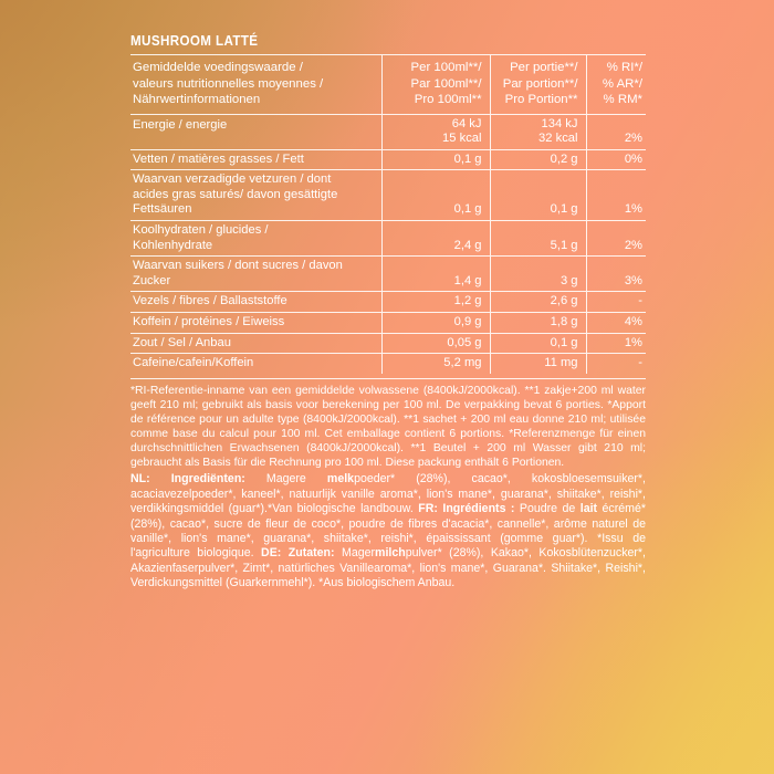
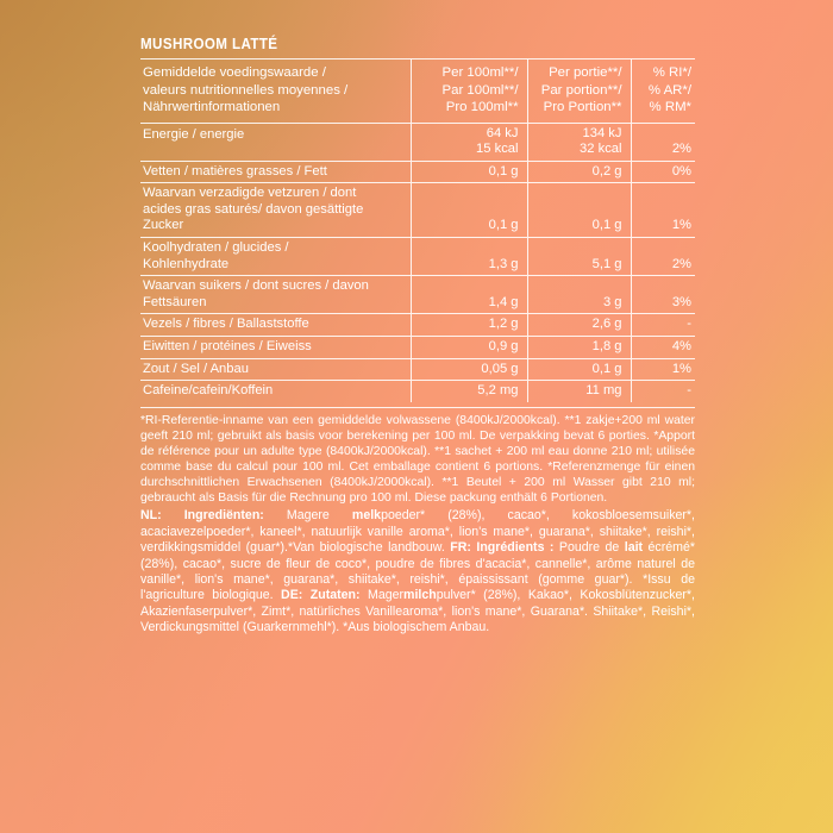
  MUSHROOM LATTÉ
  Gemiddelde voedingswaarde / valeurs nutritionnelles moyennes / Nährwertinformationen	Per 100ml**/ Par 100ml**/ Pro 100ml**	Per portie**/ Par portion**/ Pro Portion**	% RI*/ % AR*/ % RM*
  Energie / energie	64 kJ	134 kJ
  15 kcal	32 kcal	2%
  Vetten / matières grasses / Fett	0,1 g	0,2 g	0%
- Waarvan verzadigde vetzuren / dontacides gras saturés/ davon gesättigteFettsäuren	0,1 g	0,1 g	1%
+ Waarvan verzadigde vetzuren / dontacides gras saturés/ davon gesättigteZucker	0,1 g	0,1 g	1%
- Koolhydraten / glucides /Kohlenhydrate	2,4 g	5,1 g	2%
+ Koolhydraten / glucides /Kohlenhydrate	1,3 g	5,1 g	2%
- Waarvan suikers / dont sucres / davonZucker	1,4 g	3 g	3%
+ Waarvan suikers / dont sucres / davonFettsäuren	1,4 g	3 g	3%
  Vezels / fibres / Ballaststoffe	1,2 g	2,6 g	-
- Koffein / protéines / Eiweiss	0,9 g	1,8 g	4%
+ Eiwitten / protéines / Eiweiss	0,9 g	1,8 g	4%
  Zout / Sel / Anbau	0,05 g	0,1 g	1%
  Cafeine/cafein/Koffein	5,2 mg	11 mg	-
  *RI-Referentie-inname van een gemiddelde volwassene (8400kJ/2000kcal). **1 zakje+200 ml water geeft 210 ml; gebruikt als basis voor berekening per 100 ml. De verpakking bevat 6 porties. *Apport de référence pour un adulte type (8400kJ/2000kcal). **1 sachet + 200 ml eau donne 210 ml; utilisée comme base du calcul pour 100 ml. Cet emballage contient 6 portions. *Referenzmenge für einen durchschnittlichen Erwachsenen (8400kJ/2000kcal). **1 Beutel + 200 ml Wasser gibt 210 ml; gebraucht als Basis für die Rechnung pro 100 ml. Diese packung enthält 6 Portionen.
  NL: Ingrediënten: Magere melkpoeder* (28%), cacao*, kokosbloesemsuiker*, acaciavezelpoeder*, kaneel*, natuurlijk vanille aroma*, lion's mane*, guarana*, shiitake*, reishi*, verdikkingsmiddel (guar*).*Van biologische landbouw. FR: Ingrédients : Poudre de lait écrémé* (28%), cacao*, sucre de fleur de coco*, poudre de fibres d'acacia*, cannelle*, arôme naturel de vanille*, lion's mane*, guarana*, shiitake*, reishi*, épaississant (gomme guar*). *Issu de l'agriculture biologique. DE: Zutaten: Magermilchpulver* (28%), Kakao*, Kokosblütenzucker*, Akazienfaserpulver*, Zimt*, natürliches Vanillearoma*, lion's mane*, Guarana*. Shiitake*, Reishi*, Verdickungsmittel (Guarkernmehl*). *Aus biologischem Anbau.
